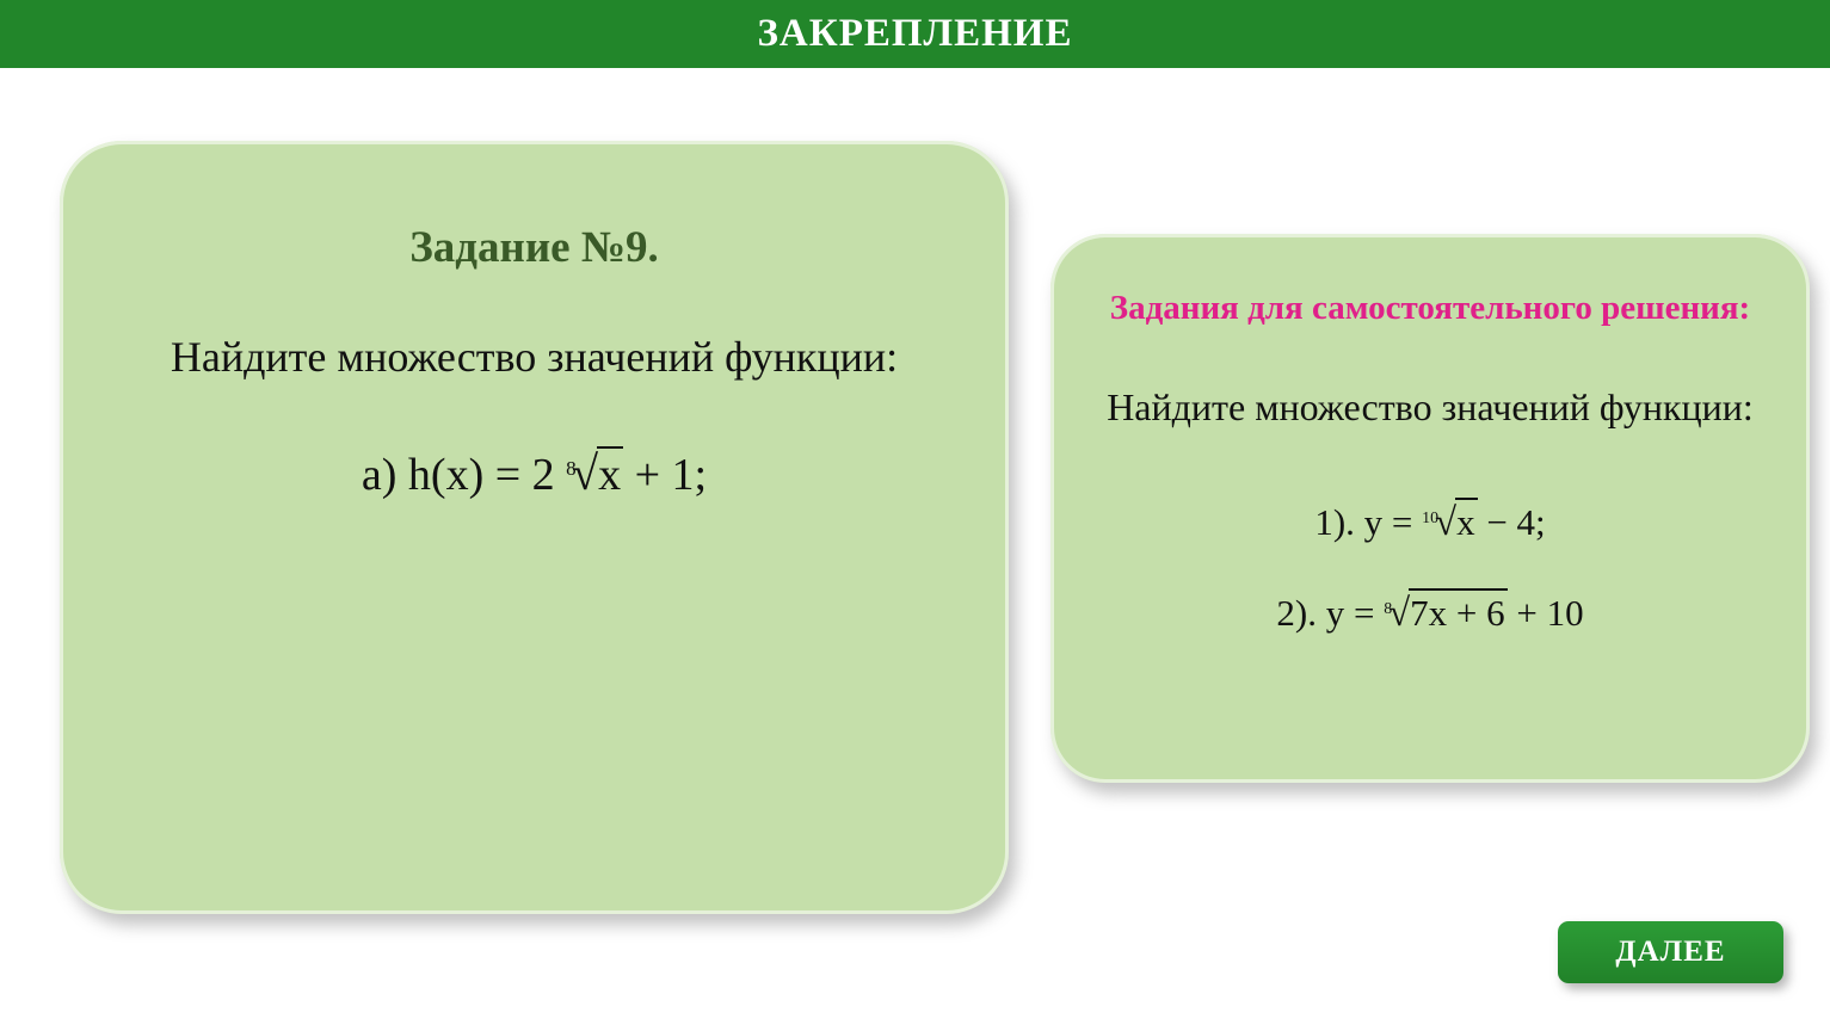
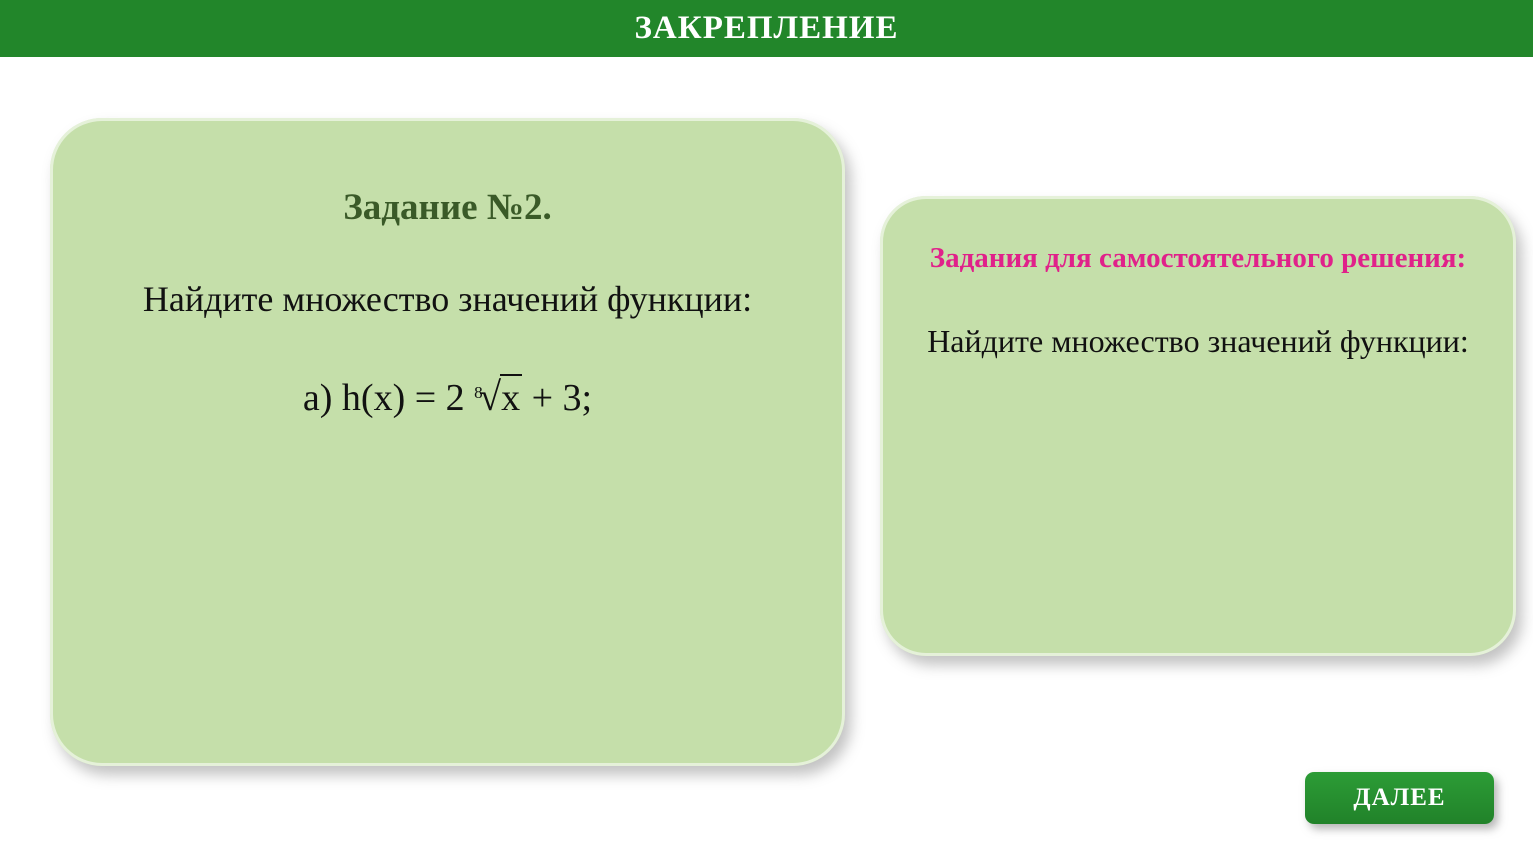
  ЗАКРЕПЛЕНИЕ
- Задание №9.
+ Задание №2.
  Найдите множество значений функции:
- а) h(x) = 2 8√x + 1;
+ а) h(x) = 2 8√x + 3;
  Задания для самостоятельного решения:
  Найдите множество значений функции:
- 1). y = 10√x − 4;
- 2). y = 8√7x + 6 + 10
  ДАЛЕЕ
